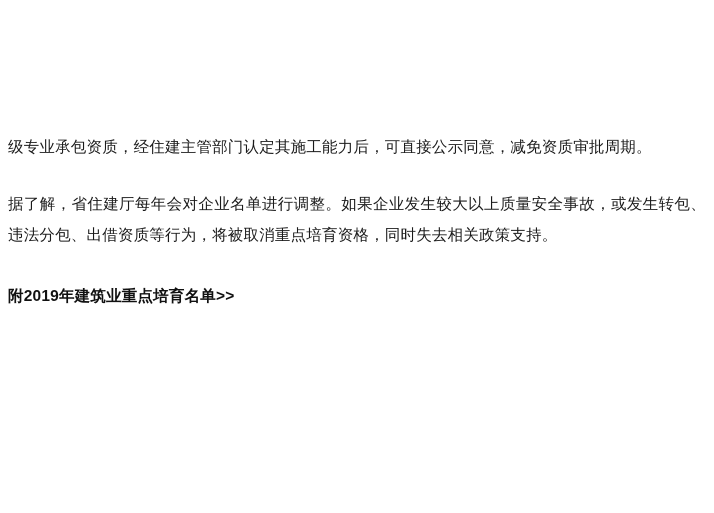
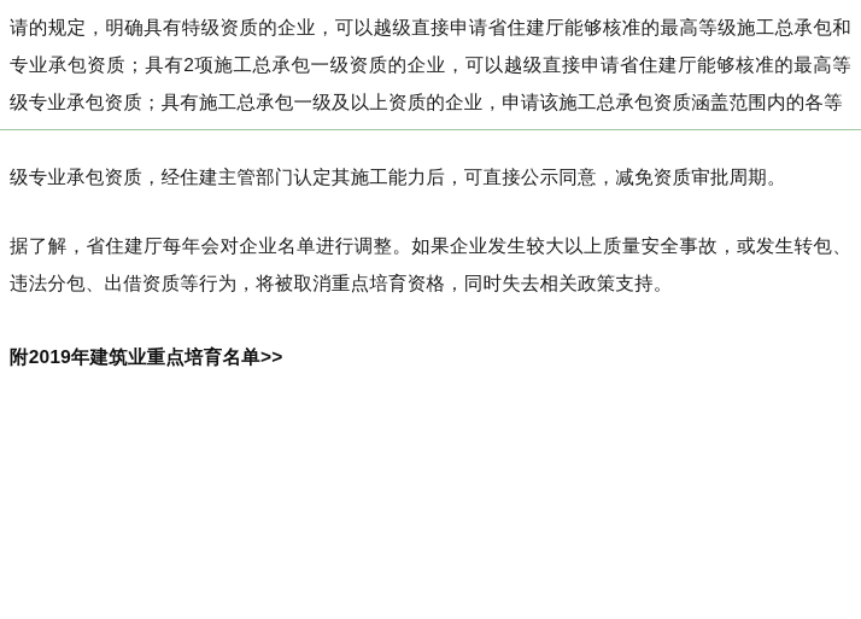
+ 请的规定，明确具有特级资质的企业，可以越级直接申请省住建厅能够核准的最高等级施工总承包和专业承包资质；具有2项施工总承包一级资质的企业，可以越级直接申请省住建厅能够核准的最高等级专业承包资质；具有施工总承包一级及以上资质的企业，申请该施工总承包资质涵盖范围内的各等
  级专业承包资质，经住建主管部门认定其施工能力后，可直接公示同意，减免资质审批周期。
  据了解，省住建厅每年会对企业名单进行调整。如果企业发生较大以上质量安全事故，或发生转包、违法分包、出借资质等行为，将被取消重点培育资格，同时失去相关政策支持。
  附2019年建筑业重点培育名单>>
